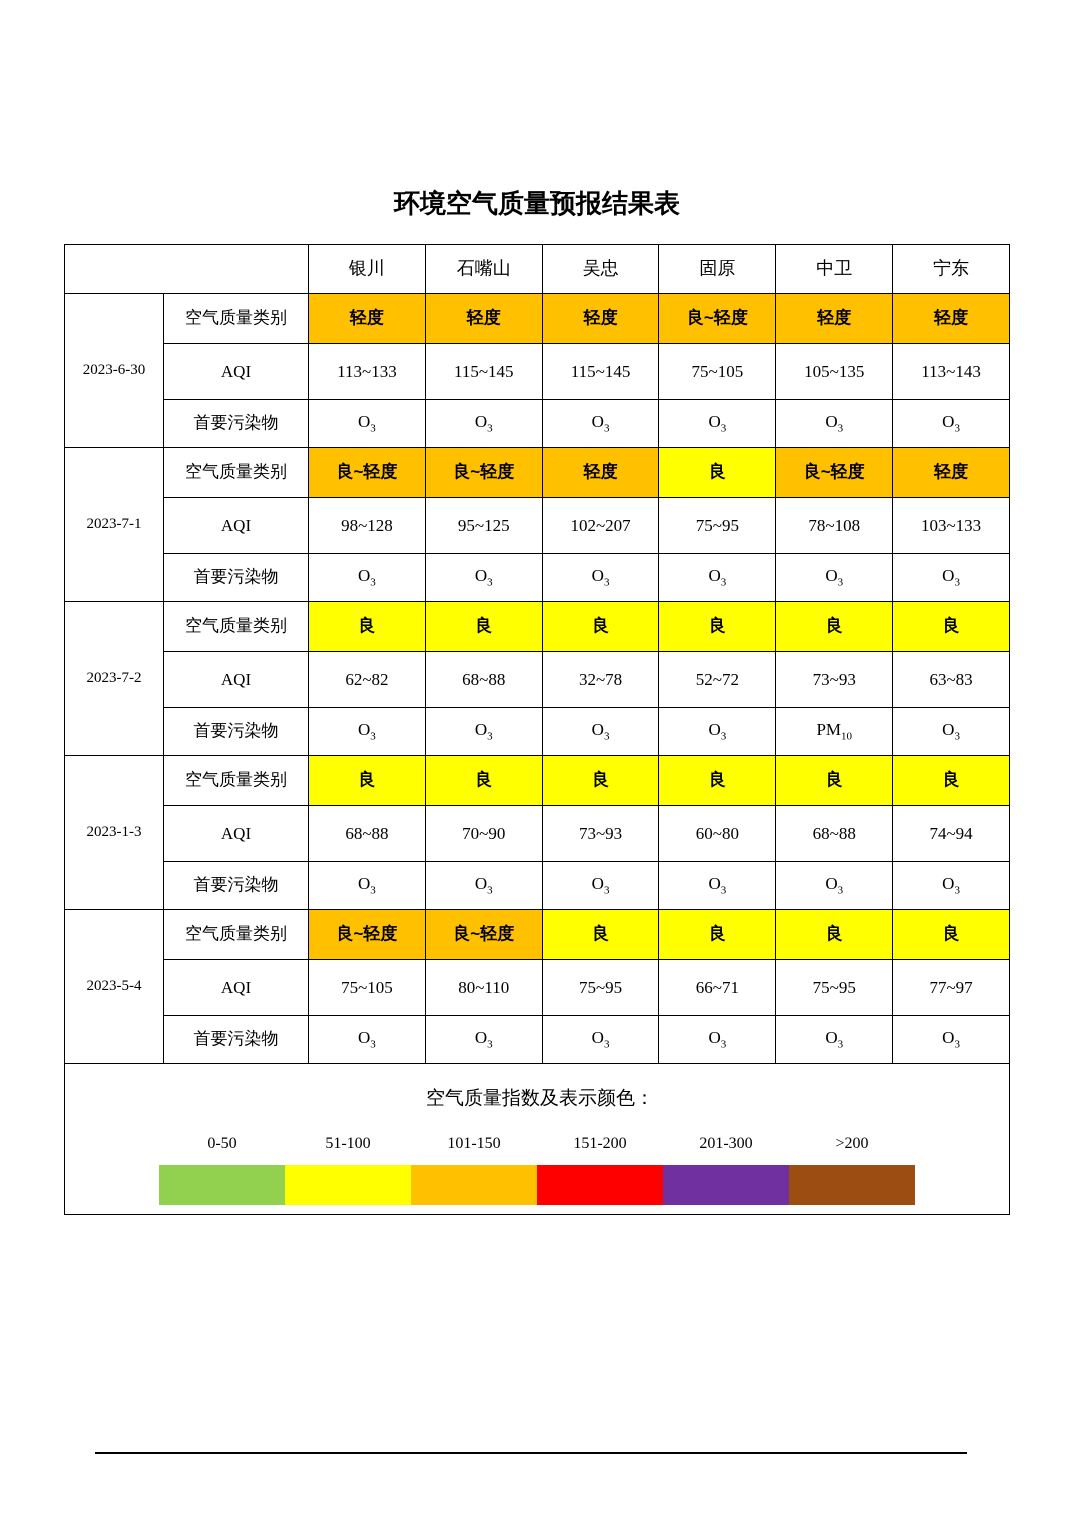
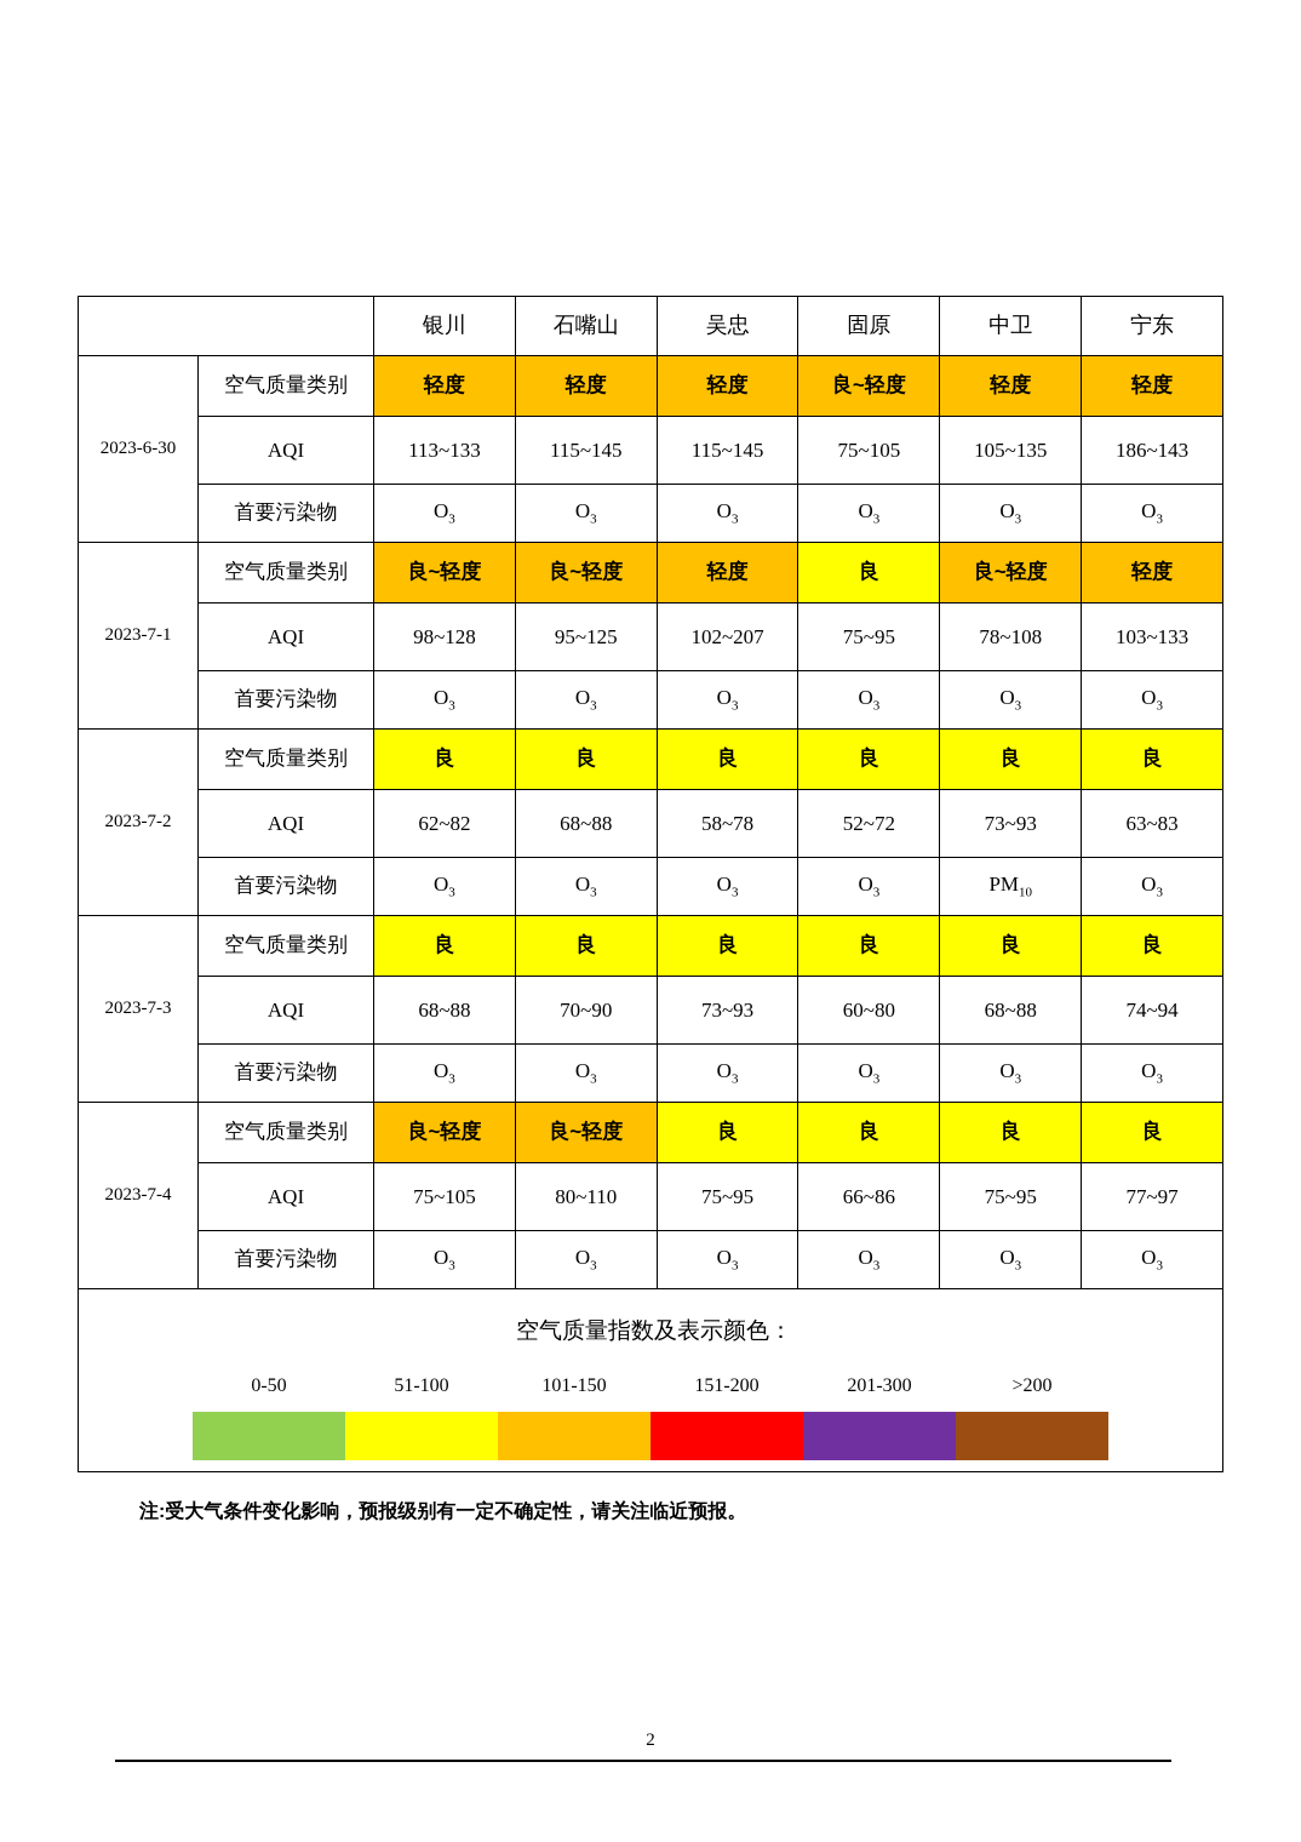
- 环境空气质量预报结果表
  	银川	石嘴山	吴忠	固原	中卫	宁东
  2023-6-30	空气质量类别	轻度	轻度	轻度	良~轻度	轻度	轻度
- AQI	113~133	115~145	115~145	75~105	105~135	113~143
+ AQI	113~133	115~145	115~145	75~105	105~135	186~143
  首要污染物	O3	O3	O3	O3	O3	O3
  2023-7-1	空气质量类别	良~轻度	良~轻度	轻度	良	良~轻度	轻度
  AQI	98~128	95~125	102~207	75~95	78~108	103~133
  首要污染物	O3	O3	O3	O3	O3	O3
  2023-7-2	空气质量类别	良	良	良	良	良	良
- AQI	62~82	68~88	32~78	52~72	73~93	63~83
+ AQI	62~82	68~88	58~78	52~72	73~93	63~83
  首要污染物	O3	O3	O3	O3	PM10	O3
- 2023-1-3	空气质量类别	良	良	良	良	良	良
+ 2023-7-3	空气质量类别	良	良	良	良	良	良
  AQI	68~88	70~90	73~93	60~80	68~88	74~94
  首要污染物	O3	O3	O3	O3	O3	O3
- 2023-5-4	空气质量类别	良~轻度	良~轻度	良	良	良	良
+ 2023-7-4	空气质量类别	良~轻度	良~轻度	良	良	良	良
- AQI	75~105	80~110	75~95	66~71	75~95	77~97
+ AQI	75~105	80~110	75~95	66~86	75~95	77~97
  首要污染物	O3	O3	O3	O3	O3	O3
  空气质量指数及表示颜色： 0-50 51-100 101-150 151-200 201-300 >200
+ 注:受大气条件变化影响，预报级别有一定不确定性，请关注临近预报。
+ 2
